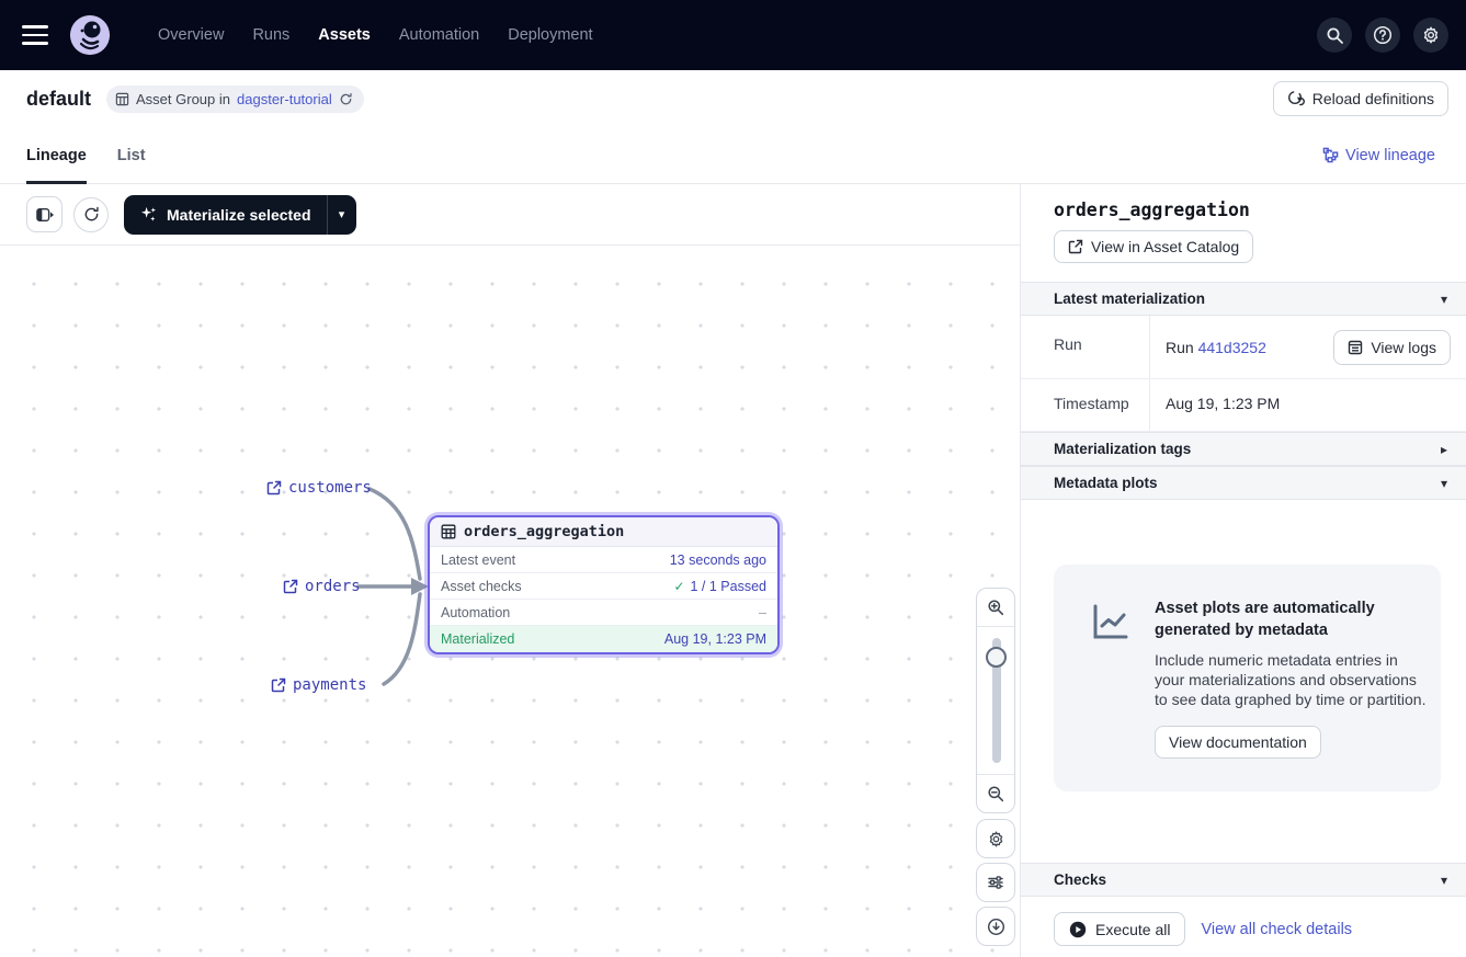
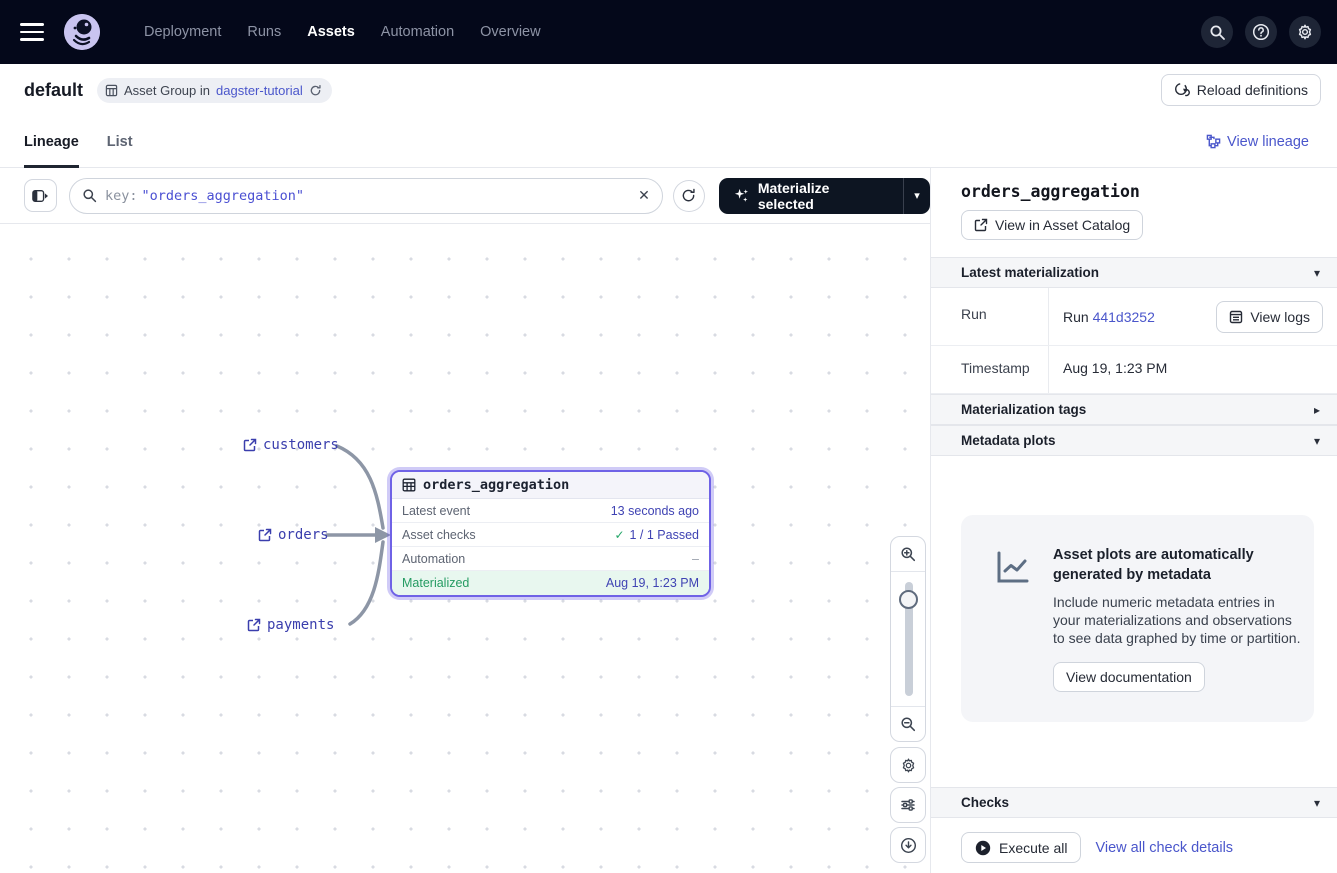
- Overview
+ Deployment
  Runs
  Assets
  Automation
- Deployment
+ Overview
  default
  Asset Group in
  dagster-tutorial
  Reload definitions
  Lineage
  List
  View lineage
+ key:
+ "orders_aggregation"
+ ✕
  Materialize selected
  ▾
  customers
  orders
  payments
  orders_aggregation
  Latest event
  13 seconds ago
  Asset checks
  ✓
  1 / 1 Passed
  Automation
  –
  Materialized
  Aug 19, 1:23 PM
  orders_aggregation
  View in Asset Catalog
  Latest materialization
  ▾
  Run
  Run
  441d3252
  View logs
  Timestamp
  Aug 19, 1:23 PM
  Materialization tags
  ▸
  Metadata plots
  ▾
  Asset plots are automatically generated by metadata
  Include numeric metadata entries in your materializations and observations to see data graphed by time or partition.
  View documentation
  Checks
  ▾
  Execute all
  View all check details
